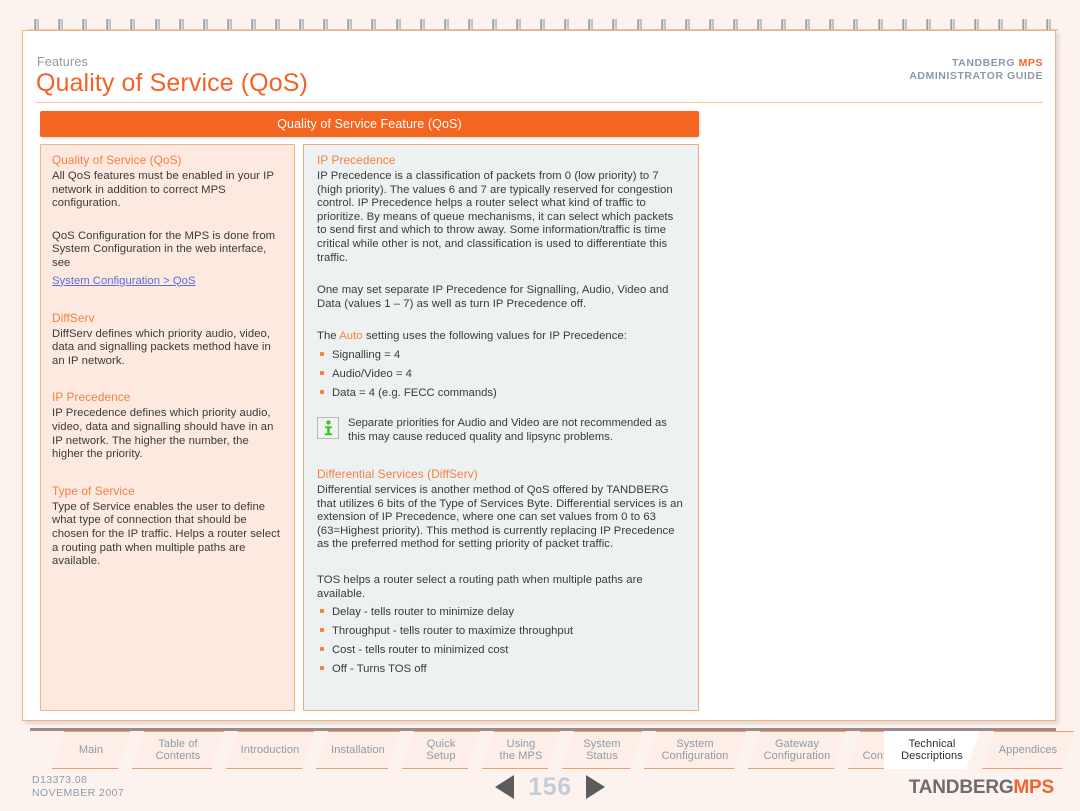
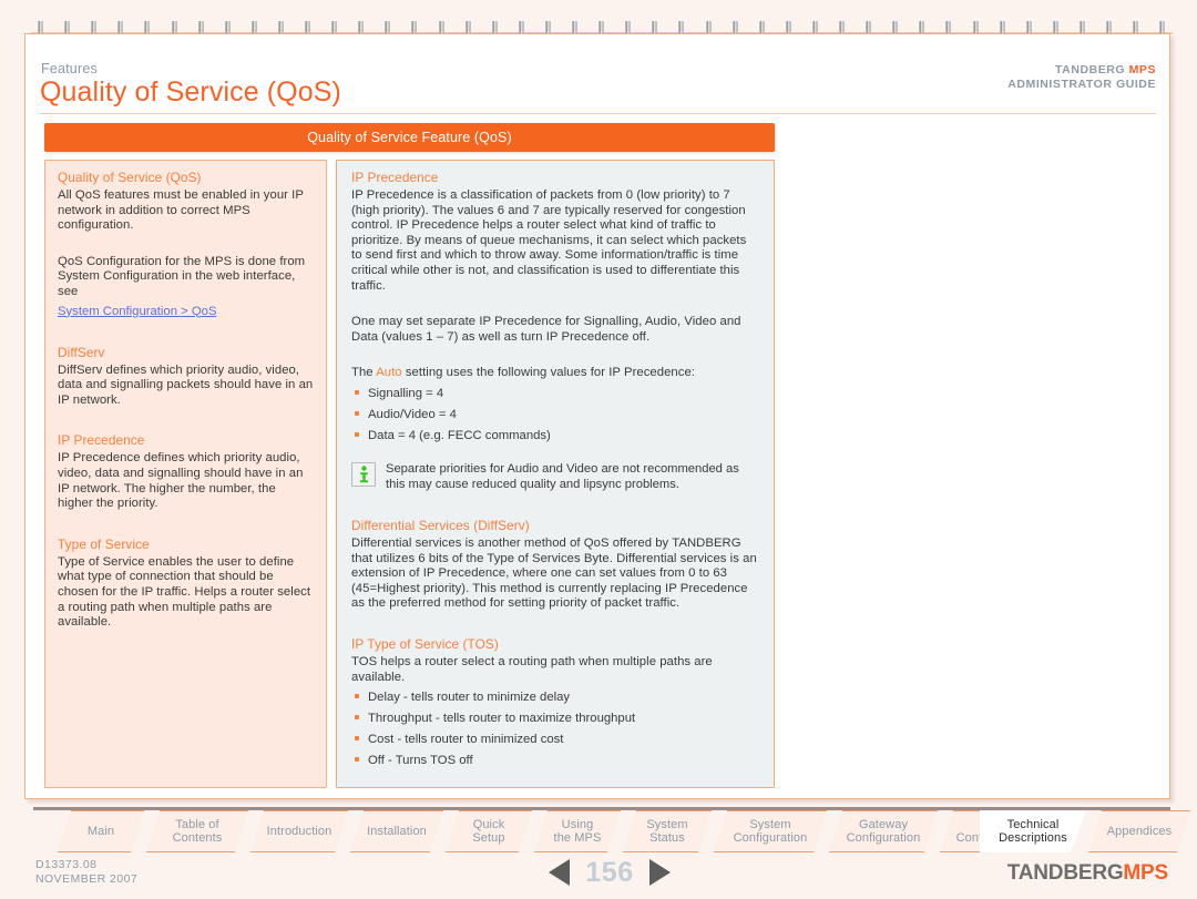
  Features
  Quality of Service (QoS)
  TANDBERG MPS
  ADMINISTRATOR GUIDE
  Quality of Service Feature (QoS)
  Quality of Service (QoS)
  All QoS features must be enabled in your IP network in addition to correct MPS configuration.
  QoS Configuration for the MPS is done from System Configuration in the web interface, see
  System Configuration > QoS
  DiffServ
- DiffServ defines which priority audio, video, data and signalling packets method have in an IP network.
+ DiffServ defines which priority audio, video, data and signalling packets should have in an IP network.
  IP Precedence
  IP Precedence defines which priority audio, video, data and signalling should have in an IP network. The higher the number, the higher the priority.
  Type of Service
  Type of Service enables the user to define what type of connection that should be chosen for the IP traffic. Helps a router select a routing path when multiple paths are available.
  IP Precedence
  IP Precedence is a classification of packets from 0 (low priority) to 7 (high priority). The values 6 and 7 are typically reserved for congestion control. IP Precedence helps a router select what kind of traffic to prioritize. By means of queue mechanisms, it can select which packets to send first and which to throw away. Some information/traffic is time critical while other is not, and classification is used to differentiate this traffic.
  One may set separate IP Precedence for Signalling, Audio, Video and Data (values 1 – 7) as well as turn IP Precedence off.
  The Auto setting uses the following values for IP Precedence:
  Signalling = 4
  Audio/Video = 4
  Data = 4 (e.g. FECC commands)
  Separate priorities for Audio and Video are not recommended as this may cause reduced quality and lipsync problems.
  Differential Services (DiffServ)
- Differential services is another method of QoS offered by TANDBERG that utilizes 6 bits of the Type of Services Byte. Differential services is an extension of IP Precedence, where one can set values from 0 to 63 (63=Highest priority). This method is currently replacing IP Precedence as the preferred method for setting priority of packet traffic.
+ Differential services is another method of QoS offered by TANDBERG that utilizes 6 bits of the Type of Services Byte. Differential services is an extension of IP Precedence, where one can set values from 0 to 63 (45=Highest priority). This method is currently replacing IP Precedence as the preferred method for setting priority of packet traffic.
+ IP Type of Service (TOS)
  TOS helps a router select a routing path when multiple paths are available.
  Delay - tells router to minimize delay
  Throughput - tells router to maximize throughput
  Cost - tells router to minimized cost
  Off - Turns TOS off
  Main
  Table of
  Contents
  Introduction
  Installation
  Quick
  Setup
  Using
  the MPS
  System
  Status
  System
  Configuration
  Gateway
  Configuration
  Technical
  Descriptions
  Appendices
  D13373.08
  NOVEMBER 2007
  156
  TANDBERGMPS
